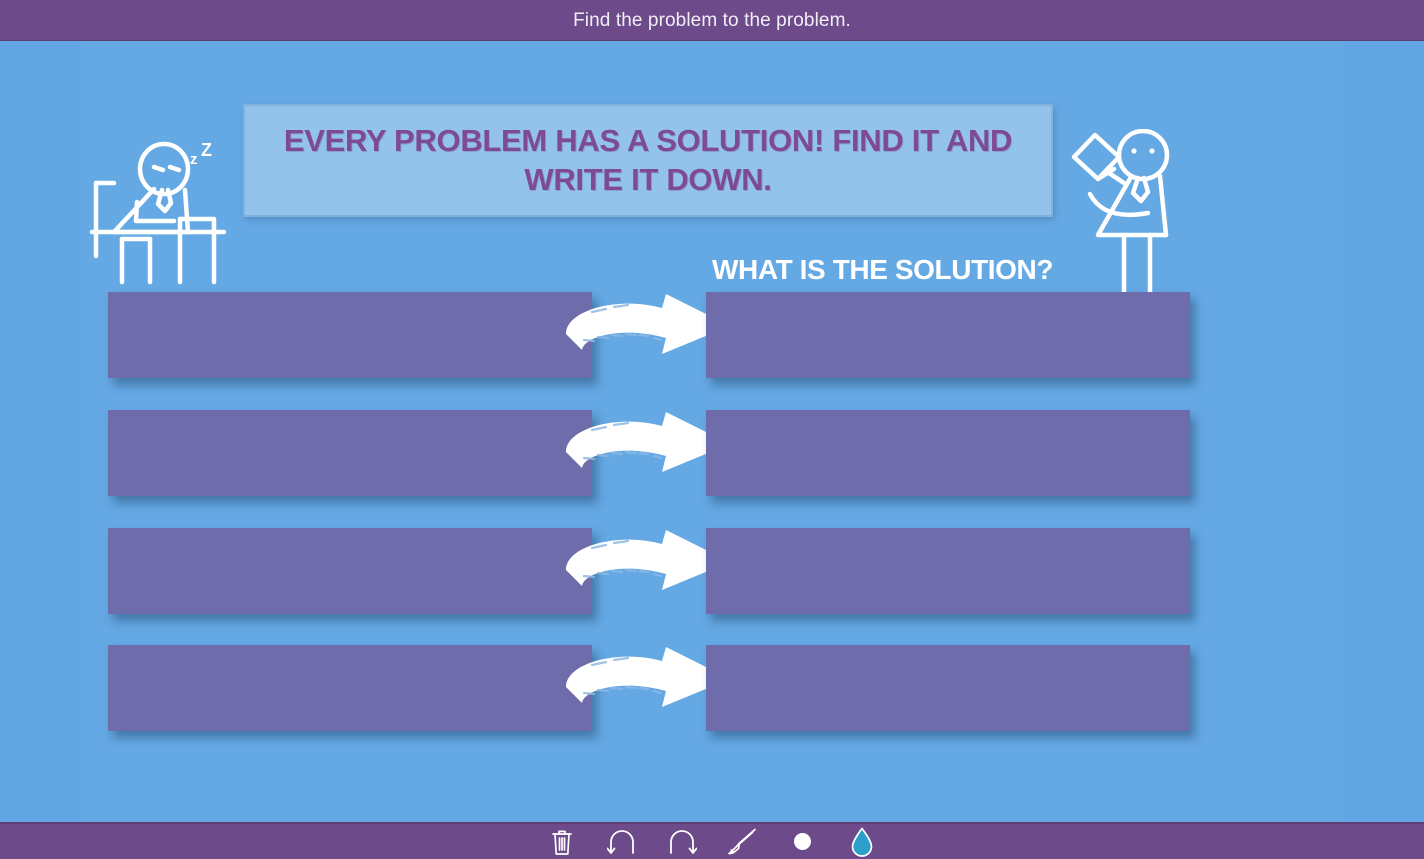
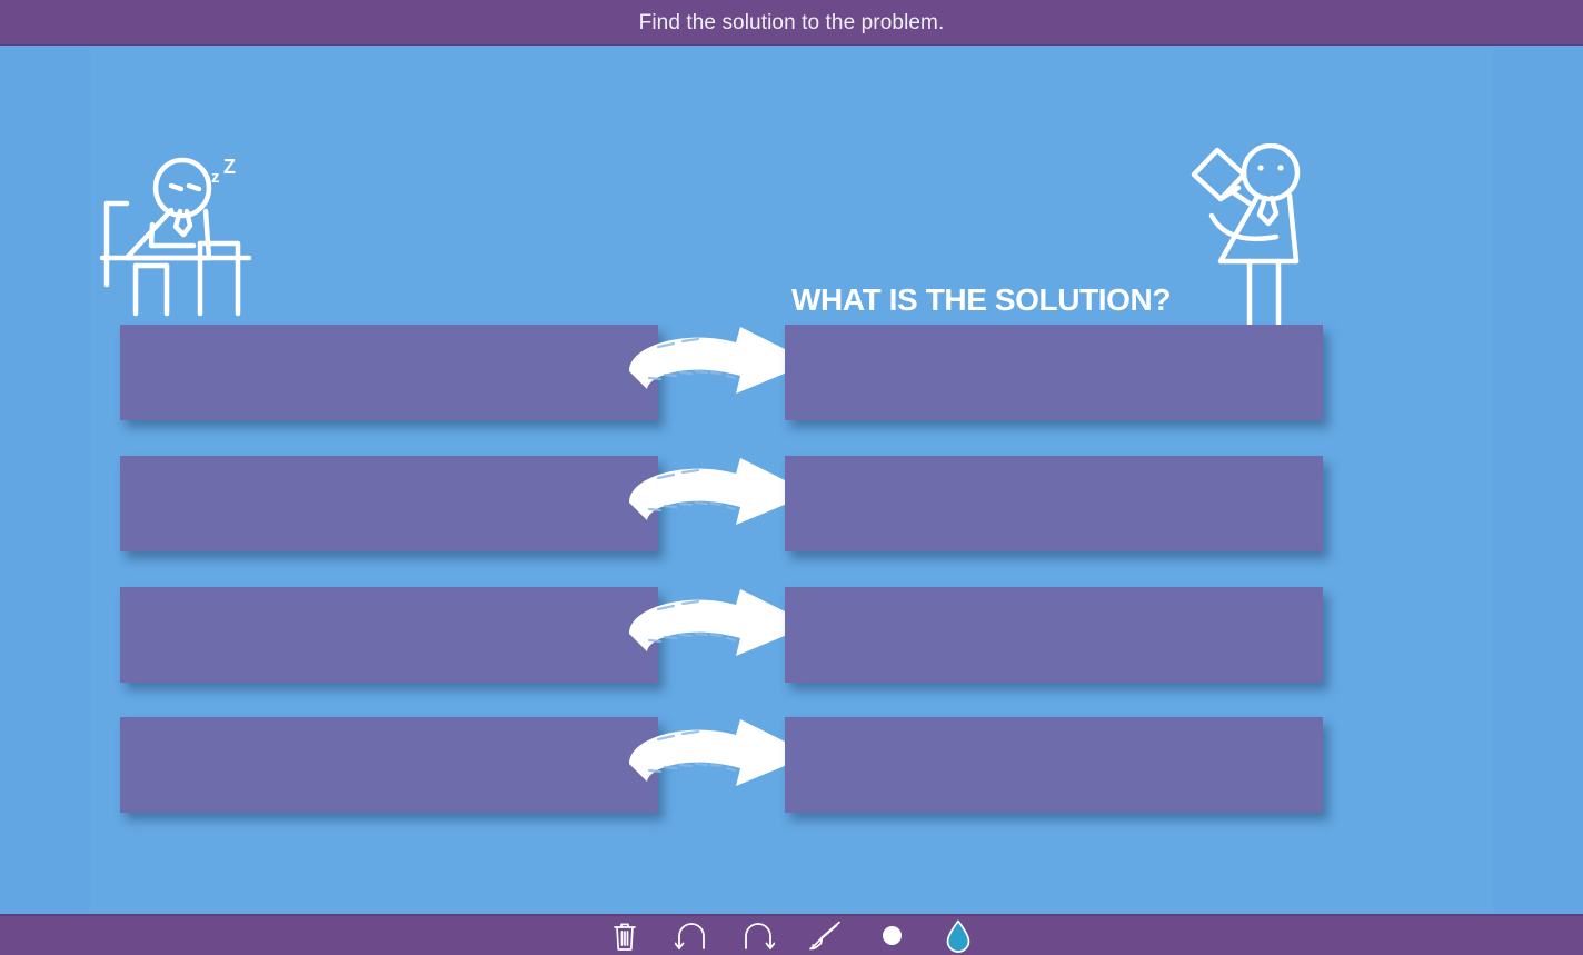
- Find the problem to the problem.
+ Find the solution to the problem.
  z
  Z
- EVERY PROBLEM HAS A SOLUTION! FIND IT AND WRITE IT DOWN.
  WHAT IS THE SOLUTION?
